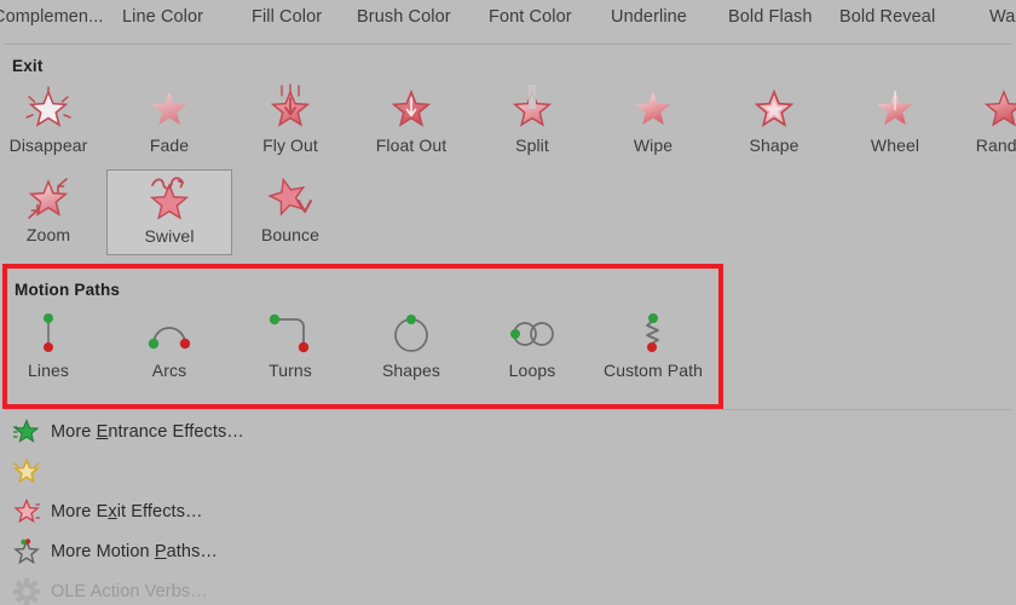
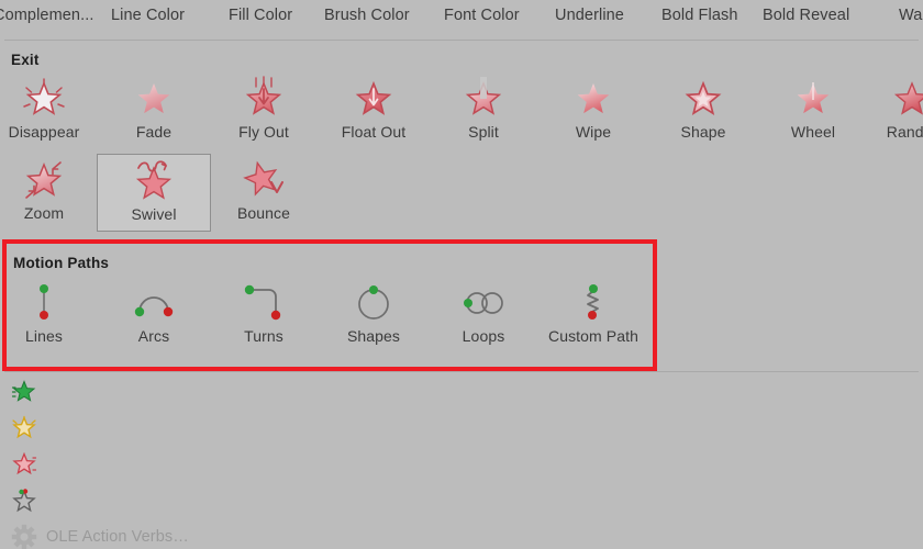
  omplemen...
  Line Color
  Fill Color
  Brush Color
  Font Color
  Underline
  Bold Flash
  Bold Reveal
  Wa
  Exit
  Disappear
  Fade
  Fly Out
  Float Out
  Split
  Wipe
  Shape
  Wheel
  Zoom
  Swivel
  Bounce
  Motion Paths
  Lines
  Arcs
  Turns
  Shapes
  Loops
  Custom Path
- More Entrance Effects…
- More Exit Effects…
- More Motion Paths…
  OLE Action Verbs…
